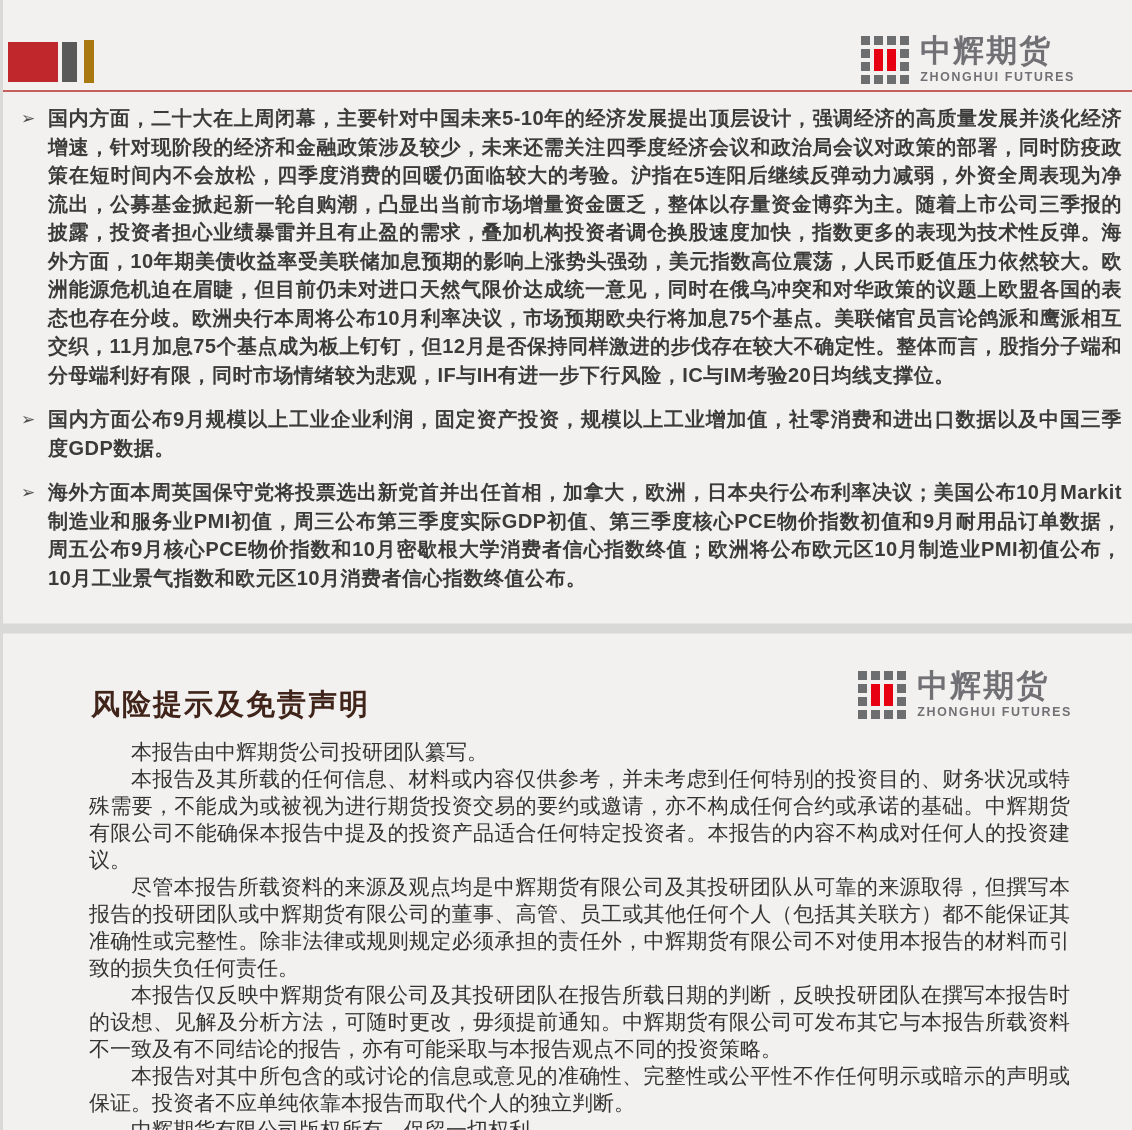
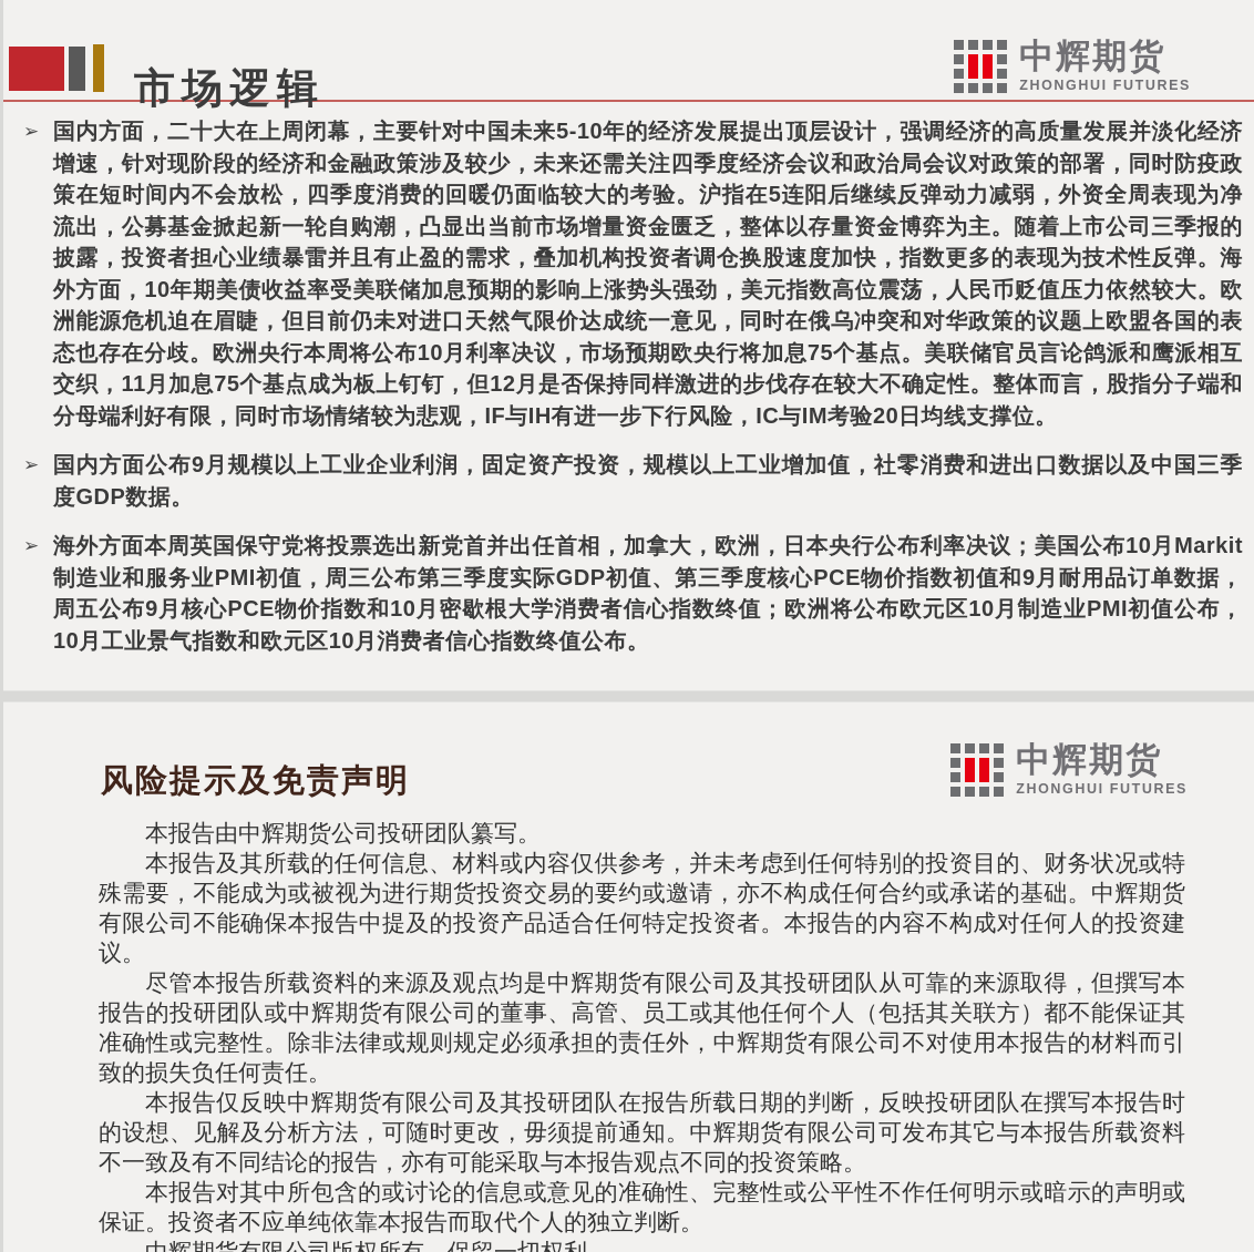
+ 市场逻辑
  中辉期货
  ZHONGHUI FUTURES
  ➢
  国内方面，二十大在上周闭幕，主要针对中国未来5-10年的经济发展提出顶层设计，强调经济的高质量发展并淡化经济增速，针对现阶段的经济和金融政策涉及较少，未来还需关注四季度经济会议和政治局会议对政策的部署，同时防疫政策在短时间内不会放松，四季度消费的回暖仍面临较大的考验。沪指在5连阳后继续反弹动力减弱，外资全周表现为净流出，公募基金掀起新一轮自购潮，凸显出当前市场增量资金匮乏，整体以存量资金博弈为主。随着上市公司三季报的披露，投资者担心业绩暴雷并且有止盈的需求，叠加机构投资者调仓换股速度加快，指数更多的表现为技术性反弹。海外方面，10年期美债收益率受美联储加息预期的影响上涨势头强劲，美元指数高位震荡，人民币贬值压力依然较大。欧洲能源危机迫在眉睫，但目前仍未对进口天然气限价达成统一意见，同时在俄乌冲突和对华政策的议题上欧盟各国的表态也存在分歧。欧洲央行本周将公布10月利率决议，市场预期欧央行将加息75个基点。美联储官员言论鸽派和鹰派相互交织，11月加息75个基点成为板上钉钉，但12月是否保持同样激进的步伐存在较大不确定性。整体而言，股指分子端和分母端利好有限，同时市场情绪较为悲观，IF与IH有进一步下行风险，IC与IM考验20日均线支撑位。
  ➢
  国内方面公布9月规模以上工业企业利润，固定资产投资，规模以上工业增加值，社零消费和进出口数据以及中国三季度GDP数据。
  ➢
  海外方面本周英国保守党将投票选出新党首并出任首相，加拿大，欧洲，日本央行公布利率决议；美国公布10月Markit制造业和服务业PMI初值，周三公布第三季度实际GDP初值、第三季度核心PCE物价指数初值和9月耐用品订单数据，周五公布9月核心PCE物价指数和10月密歇根大学消费者信心指数终值；欧洲将公布欧元区10月制造业PMI初值公布，10月工业景气指数和欧元区10月消费者信心指数终值公布。
  中辉期货
  ZHONGHUI FUTURES
  风险提示及免责声明
  本报告由中辉期货公司投研团队纂写。
  本报告及其所载的任何信息、材料或内容仅供参考，并未考虑到任何特别的投资目的、财务状况或特殊需要，不能成为或被视为进行期货投资交易的要约或邀请，亦不构成任何合约或承诺的基础。中辉期货有限公司不能确保本报告中提及的投资产品适合任何特定投资者。本报告的内容不构成对任何人的投资建议。
  尽管本报告所载资料的来源及观点均是中辉期货有限公司及其投研团队从可靠的来源取得，但撰写本报告的投研团队或中辉期货有限公司的董事、高管、员工或其他任何个人（包括其关联方）都不能保证其准确性或完整性。除非法律或规则规定必须承担的责任外，中辉期货有限公司不对使用本报告的材料而引致的损失负任何责任。
  本报告仅反映中辉期货有限公司及其投研团队在报告所载日期的判断，反映投研团队在撰写本报告时的设想、见解及分析方法，可随时更改，毋须提前通知。中辉期货有限公司可发布其它与本报告所载资料不一致及有不同结论的报告，亦有可能采取与本报告观点不同的投资策略。
  本报告对其中所包含的或讨论的信息或意见的准确性、完整性或公平性不作任何明示或暗示的声明或保证。投资者不应单纯依靠本报告而取代个人的独立判断。
